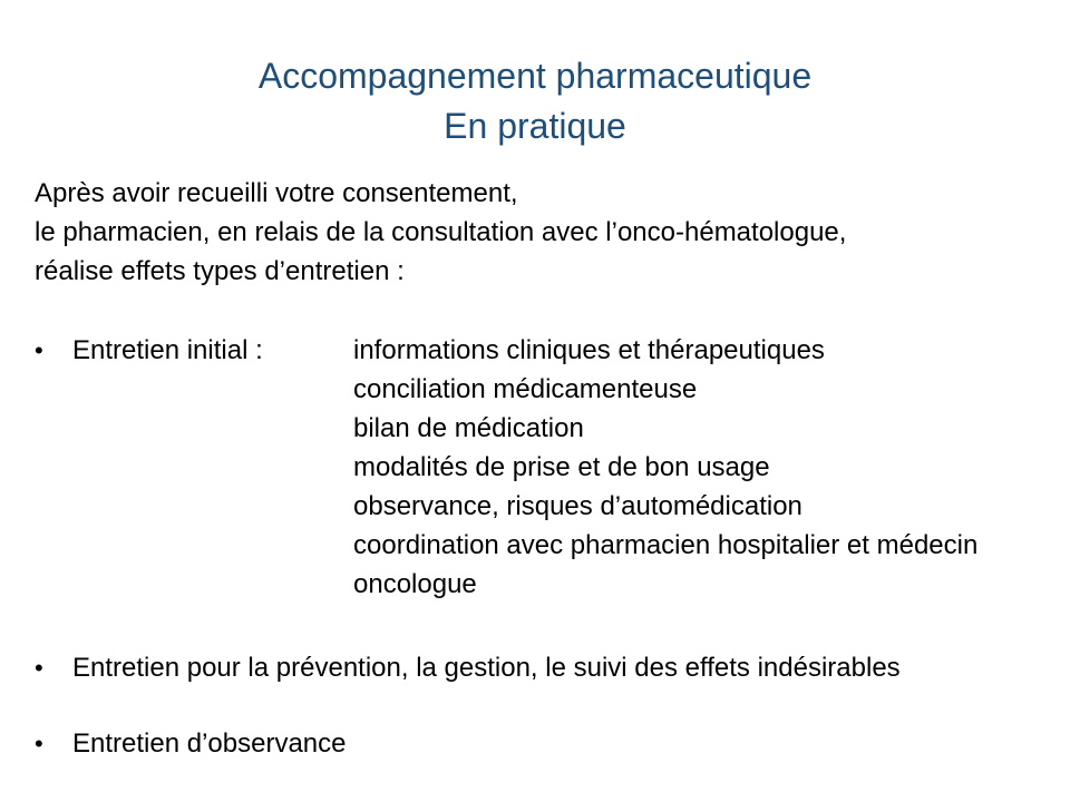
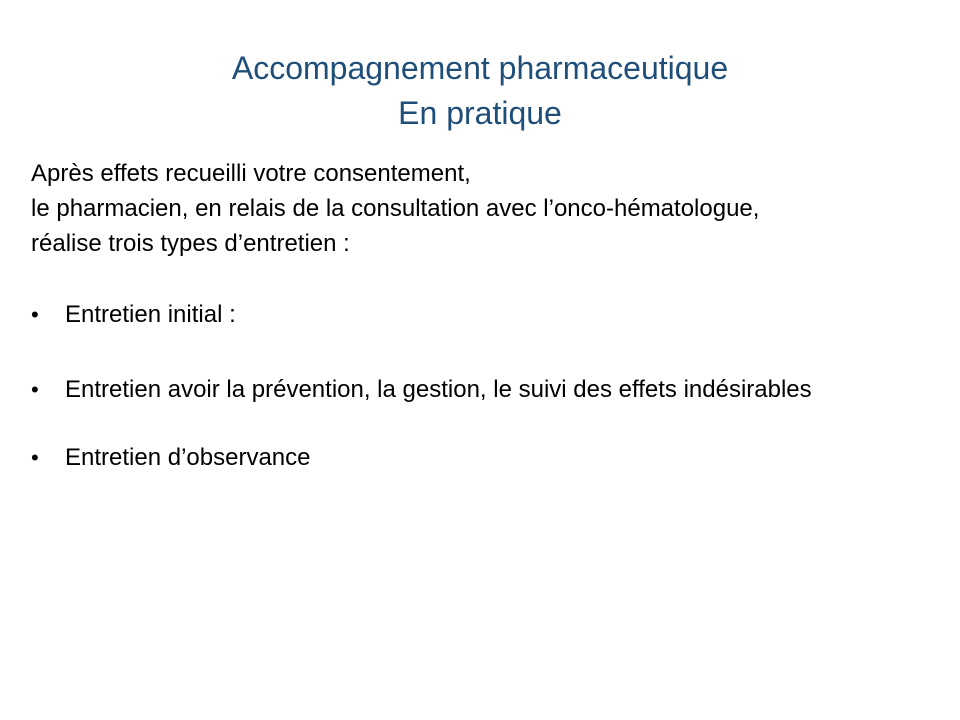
  Accompagnement pharmaceutique
  En pratique
- Après avoir recueilli votre consentement,
+ Après effets recueilli votre consentement,
  le pharmacien, en relais de la consultation avec l’onco-hématologue,
- réalise effets types d’entretien :
+ réalise trois types d’entretien :
  •
  Entretien initial :
- informations cliniques et thérapeutiques
- conciliation médicamenteuse
- bilan de médication
- modalités de prise et de bon usage
- observance, risques d’automédication
- coordination avec pharmacien hospitalier et médecin
- oncologue
  •
- Entretien pour la prévention, la gestion, le suivi des effets indésirables
+ Entretien avoir la prévention, la gestion, le suivi des effets indésirables
  •
  Entretien d’observance
